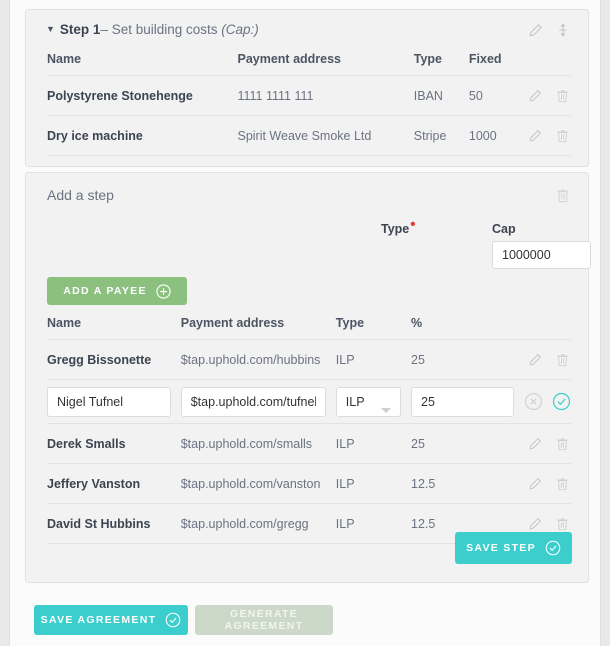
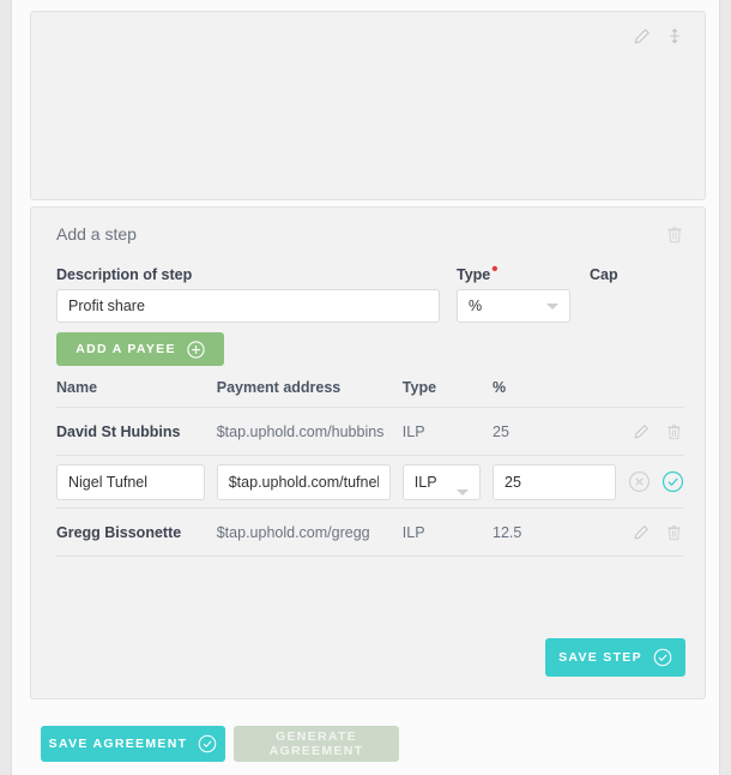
- ▼ Step 1– Set building costs (Cap:)
- Name	Payment address	Type	Fixed
- Polystyrene Stonehenge	1111 1111 111	IBAN	50
- Dry ice machine	Spirit Weave Smoke Ltd	Stripe	1000
  Add a step
+ Description of step
+ Profit share
  Type•
+ %
  Cap
- 1000000
  ADD A PAYEE
  Name	Payment address	Type	%
- Gregg Bissonette	$tap.uphold.com/hubbins	ILP	25
+ David St Hubbins	$tap.uphold.com/hubbins	ILP	25
  Nigel Tufnel	$tap.uphold.com/tufne	ILP	25
- Derek Smalls	$tap.uphold.com/smalls	ILP	25
- Jeffery Vanston	$tap.uphold.com/vanston	ILP	12.5
- David St Hubbins	$tap.uphold.com/gregg	ILP	12.5
+ Gregg Bissonette	$tap.uphold.com/gregg	ILP	12.5
  SAVE STEP
  SAVE AGREEMENT
  GENERATE AGREEMENT
